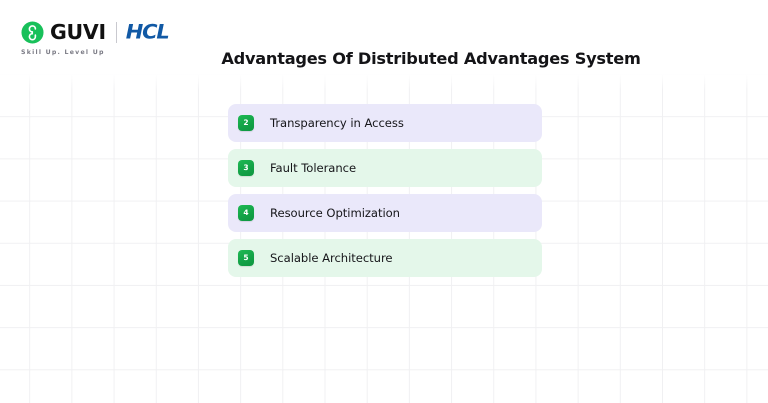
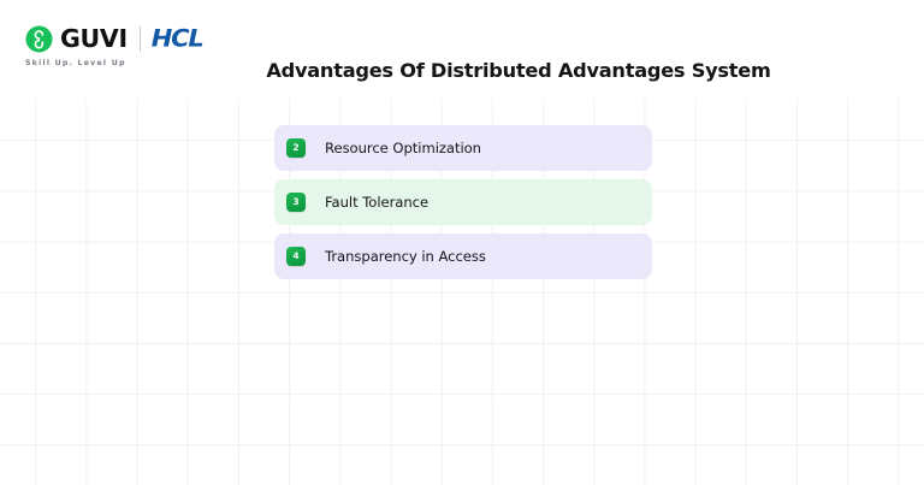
  GUVI
  HCL
  Advantages Of Distributed Advantages System
  2
- Transparency in Access
+ Resource Optimization
  3
  Fault Tolerance
  4
- Resource Optimization
+ Transparency in Access
- 5
- Scalable Architecture
